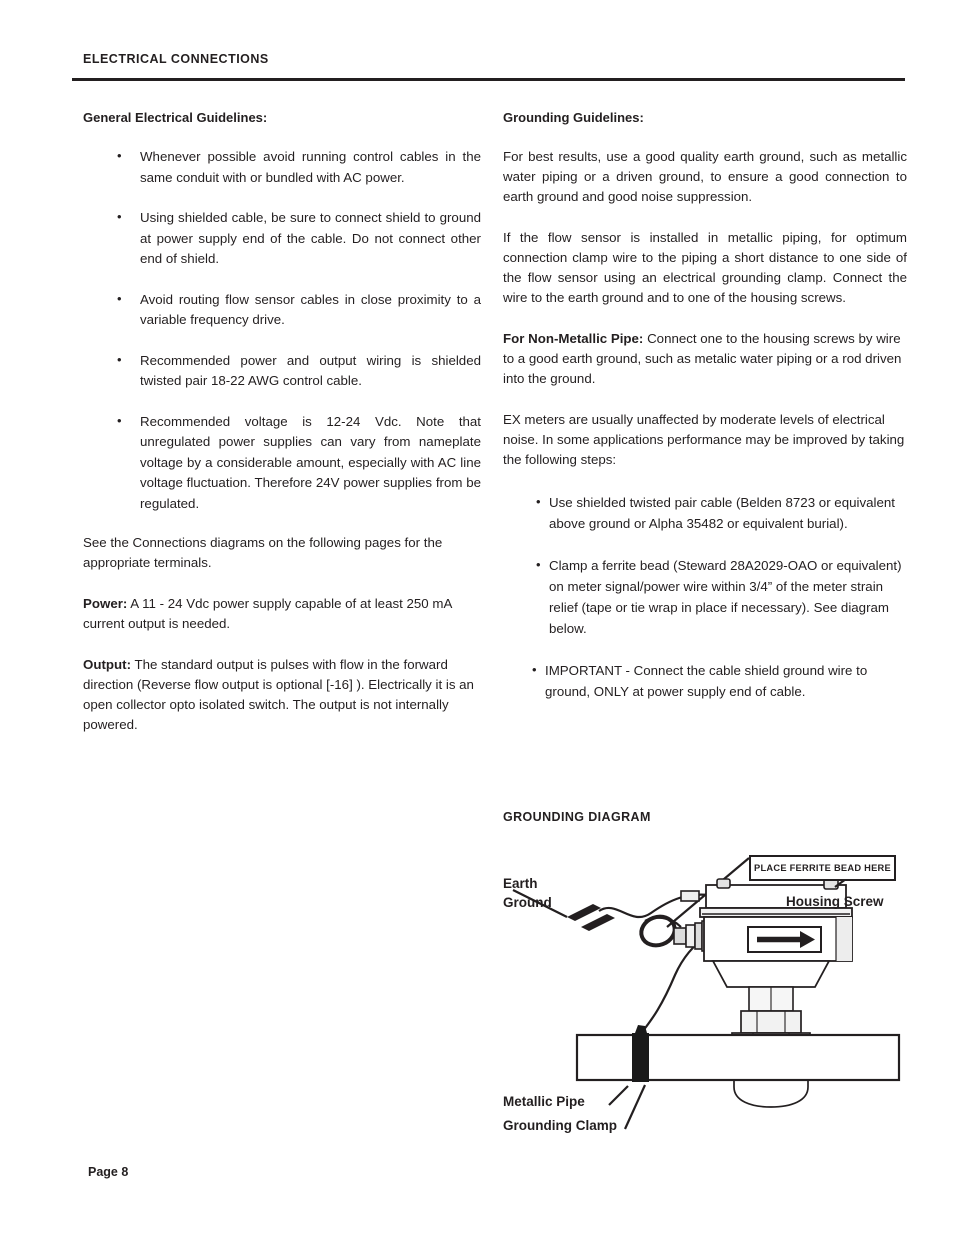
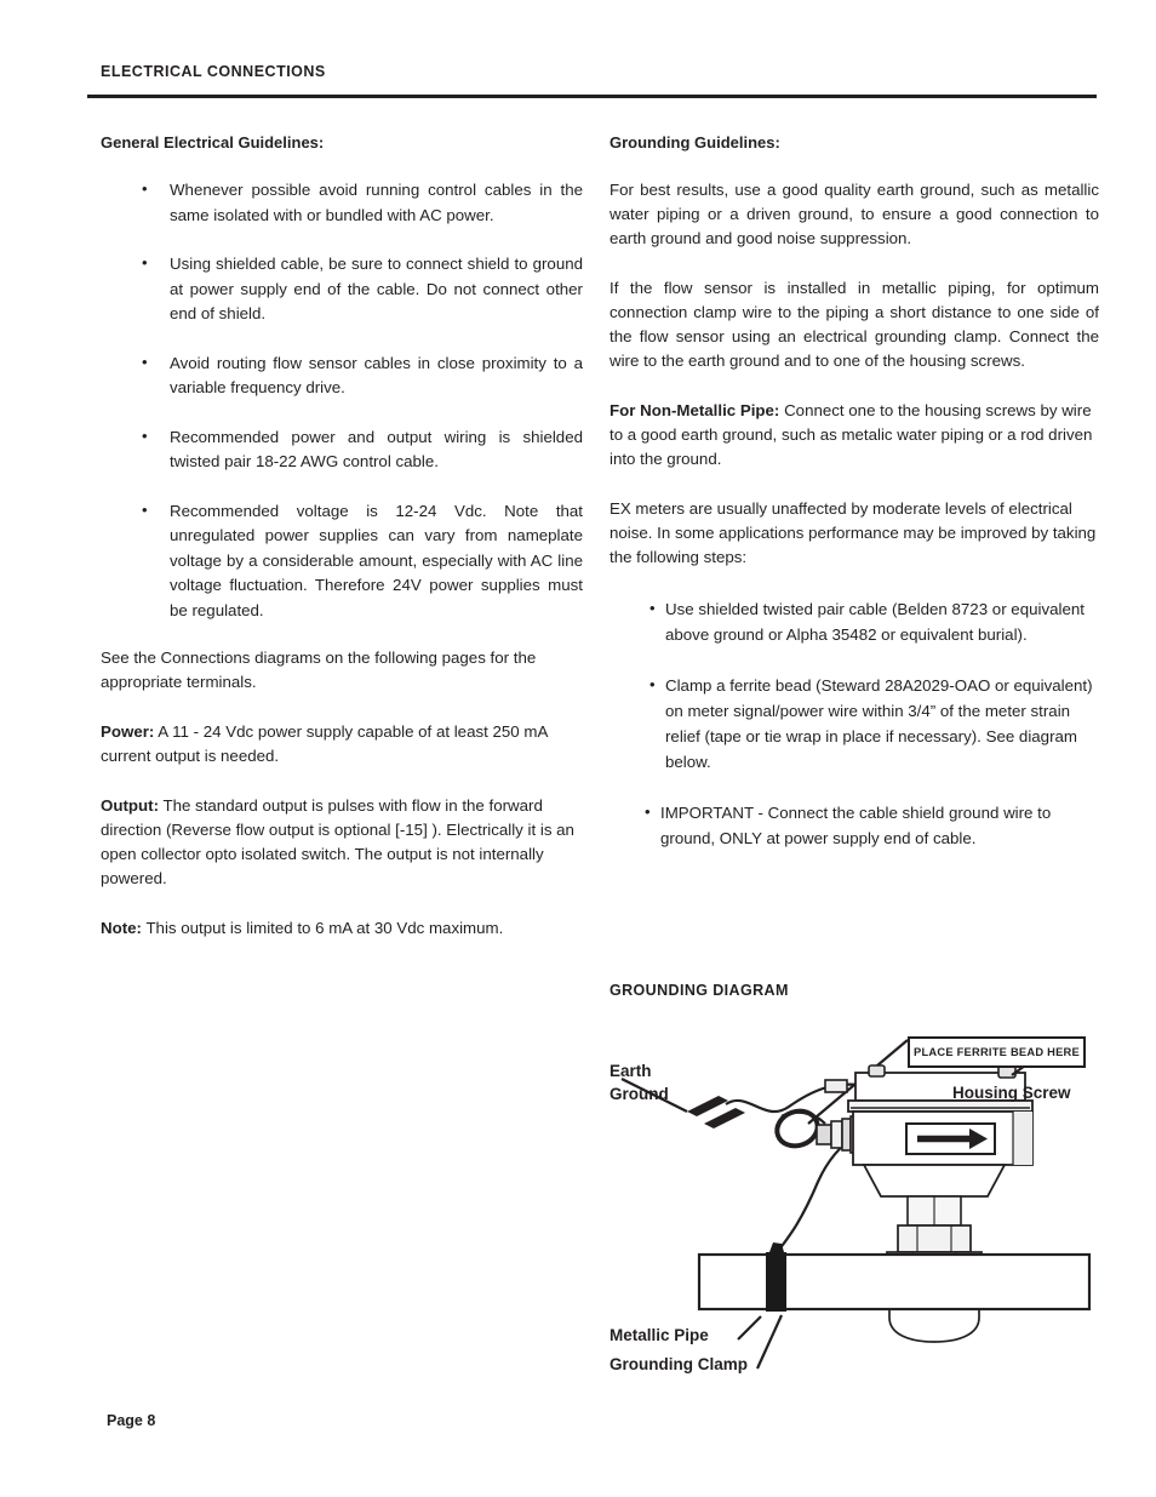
  ELECTRICAL CONNECTIONS
  General Electrical Guidelines:
  •
- Whenever possible avoid running control cables in the same conduit with or bundled with AC power.
+ Whenever possible avoid running control cables in the same isolated with or bundled with AC power.
  •
  Using shielded cable, be sure to connect shield to ground at power supply end of the cable. Do not connect other end of shield.
  •
  Avoid routing flow sensor cables in close proximity to a variable frequency drive.
  •
  Recommended power and output wiring is shielded twisted pair 18-22 AWG control cable.
  •
- Recommended voltage is 12-24 Vdc. Note that unregulated power supplies can vary from nameplate voltage by a considerable amount, especially with AC line voltage fluctuation. Therefore 24V power supplies from be regulated.
+ Recommended voltage is 12-24 Vdc. Note that unregulated power supplies can vary from nameplate voltage by a considerable amount, especially with AC line voltage fluctuation. Therefore 24V power supplies must be regulated.
  See the Connections diagrams on the following pages for the appropriate terminals.
  Power: A 11 - 24 Vdc power supply capable of at least 250 mA current output is needed.
- Output: The standard output is pulses with flow in the forward direction (Reverse flow output is optional [-16] ). Electrically it is an open collector opto isolated switch. The output is not internally powered.
+ Output: The standard output is pulses with flow in the forward direction (Reverse flow output is optional [-15] ). Electrically it is an open collector opto isolated switch. The output is not internally powered.
+ Note: This output is limited to 6 mA at 30 Vdc maximum.
  Grounding Guidelines:
  For best results, use a good quality earth ground, such as metallic water piping or a driven ground, to ensure a good connection to earth ground and good noise suppression.
  If the flow sensor is installed in metallic piping, for optimum connection clamp wire to the piping a short distance to one side of the flow sensor using an electrical grounding clamp. Connect the wire to the earth ground and to one of the housing screws.
  For Non-Metallic Pipe: Connect one to the housing screws by wire to a good earth ground, such as metalic water piping or a rod driven into the ground.
  EX meters are usually unaffected by moderate levels of electrical noise. In some applications performance may be improved by taking the following steps:
  •
  Use shielded twisted pair cable (Belden 8723 or equivalent above ground or Alpha 35482 or equivalent burial).
  •
  Clamp a ferrite bead (Steward 28A2029-OAO or equivalent) on meter signal/power wire within 3/4” of the meter strain relief (tape or tie wrap in place if necessary). See diagram below.
  •
  IMPORTANT - Connect the cable shield ground wire to ground, ONLY at power supply end of cable.
  GROUNDING DIAGRAM
  PLACE FERRITE BEAD HERE
  Earth
  Ground
  Housing Screw
  Metallic Pipe
  Grounding Clamp
  Page 8
